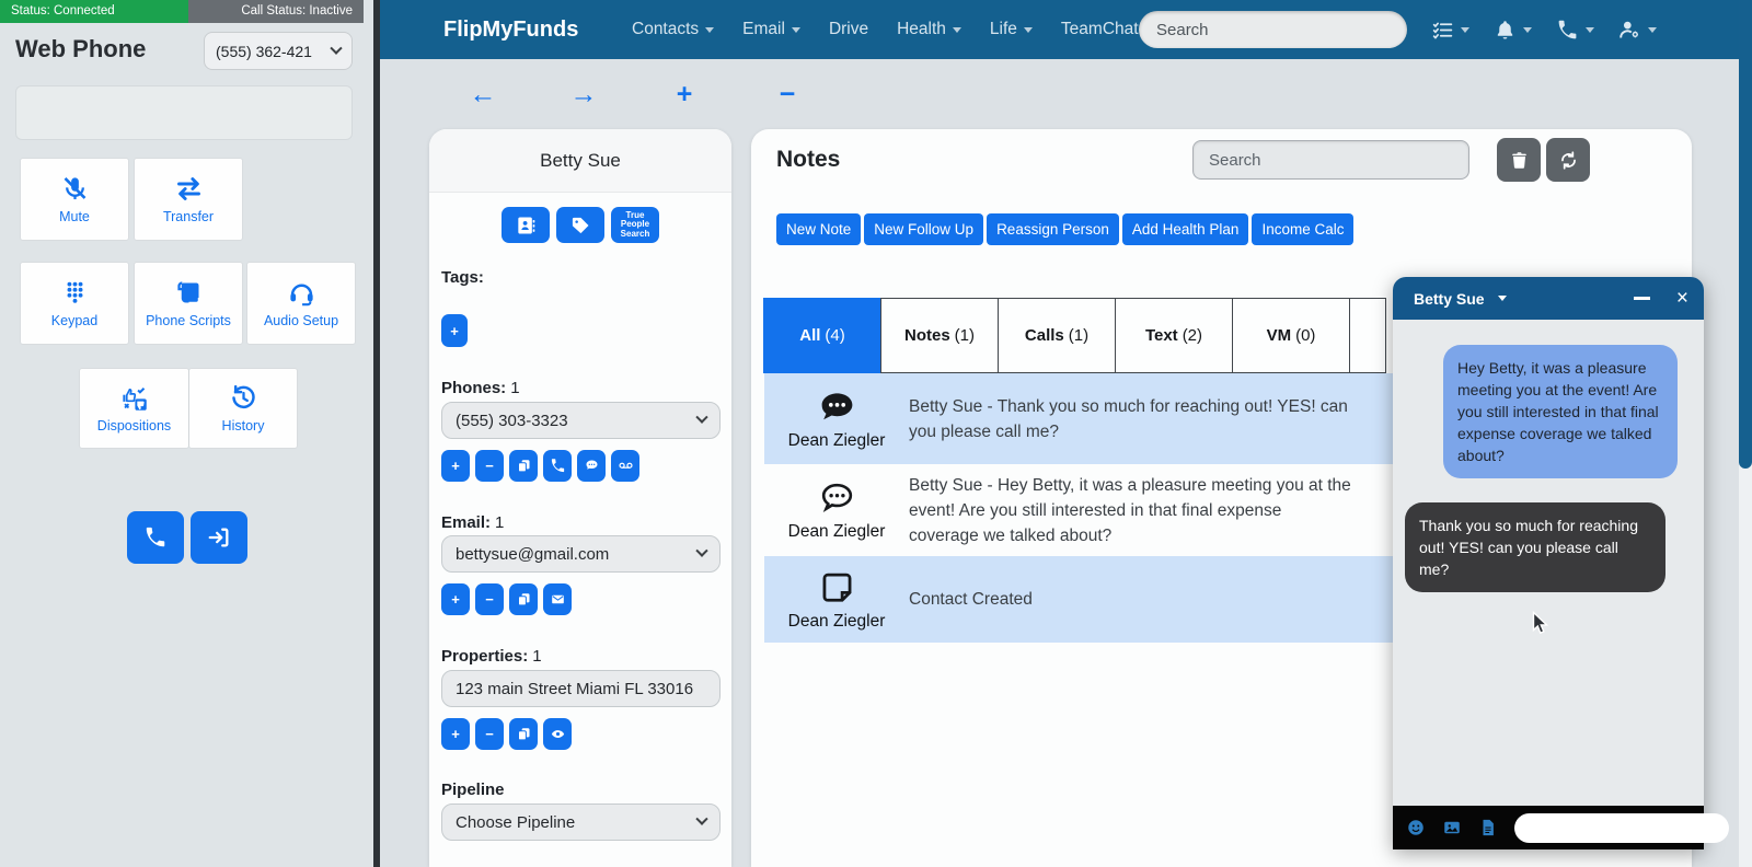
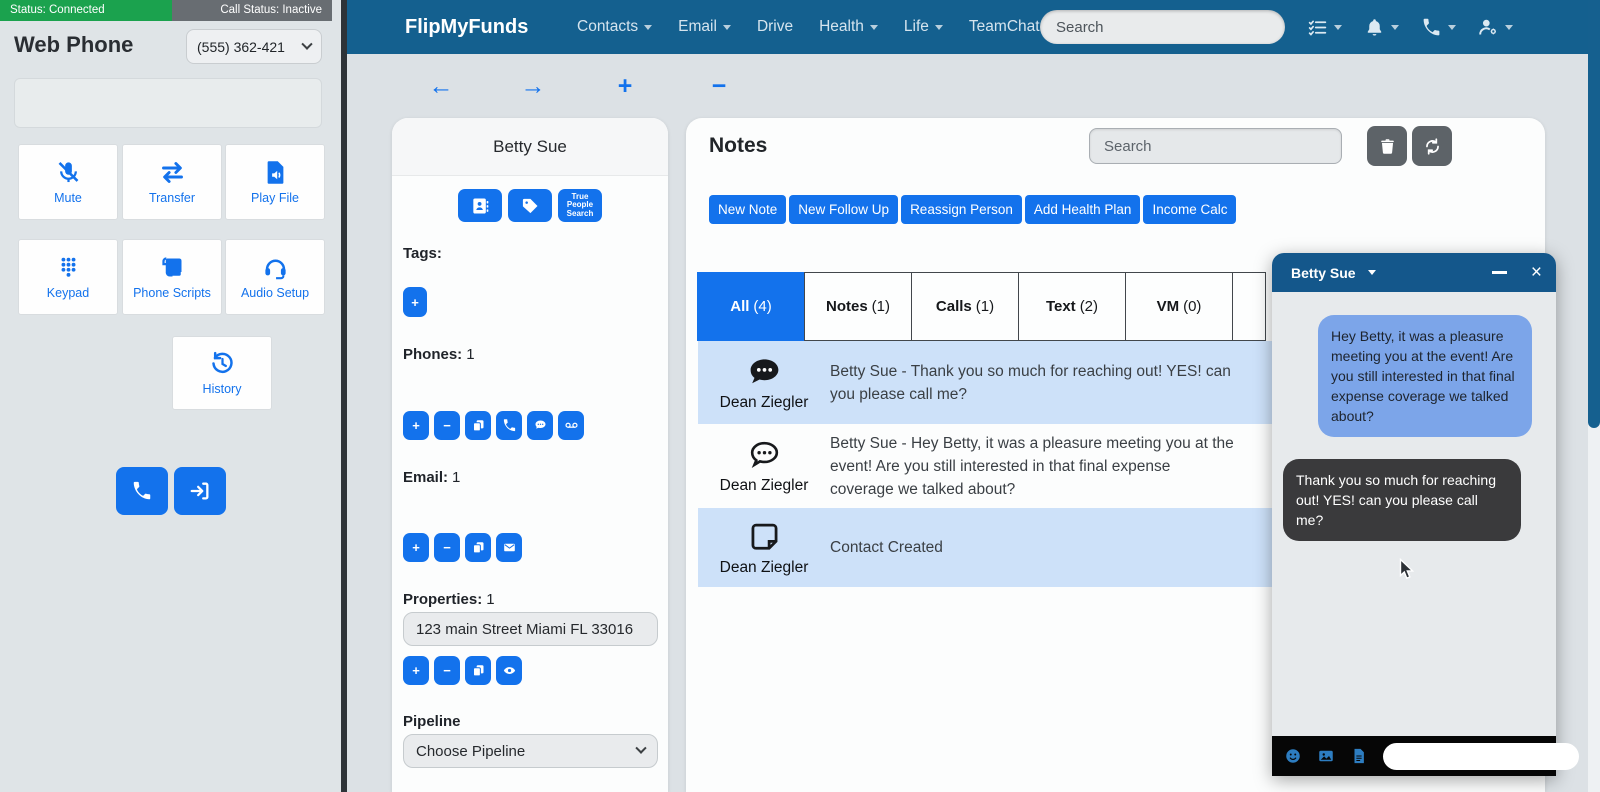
  Status: Connected
  Call Status: Inactive
  Web Phone
  (555) 362-421
  Mute
  Transfer
+ Play File
  Keypad
  Phone Scripts
  Audio Setup
- Dispositions
  History
  FlipMyFunds
  Contacts
  Email
  Drive
  Health
  Life
  TeamChat
  Search
  ←
  →
  +
  −
  Betty Sue
  True
  People
  Search
  Tags:
  +
  Phones: 1
- (555) 303-3323
  +
  −
  Email: 1
- bettysue@gmail.com
  +
  −
  Properties: 1
  123 main Street Miami FL 33016
  +
  −
  Pipeline
  Choose Pipeline
  Notes
  Search
  New Note
  New Follow Up
  Reassign Person
  Add Health Plan
  Income Calc
  All
  (4)
  Notes
  (1)
  Calls
  (1)
  Text
  (2)
  VM
  (0)
  Dean Ziegler
  Betty Sue - Thank you so much for reaching out! YES! can you please call me?
  Dean Ziegler
  Betty Sue - Hey Betty, it was a pleasure meeting you at the event! Are you still interested in that final expense coverage we talked about?
  Dean Ziegler
  Contact Created
  Betty Sue
  ×
  Hey Betty, it was a pleasure meeting you at the event! Are you still interested in that final expense coverage we talked about?
  Thank you so much for reaching out! YES! can you please call me?
